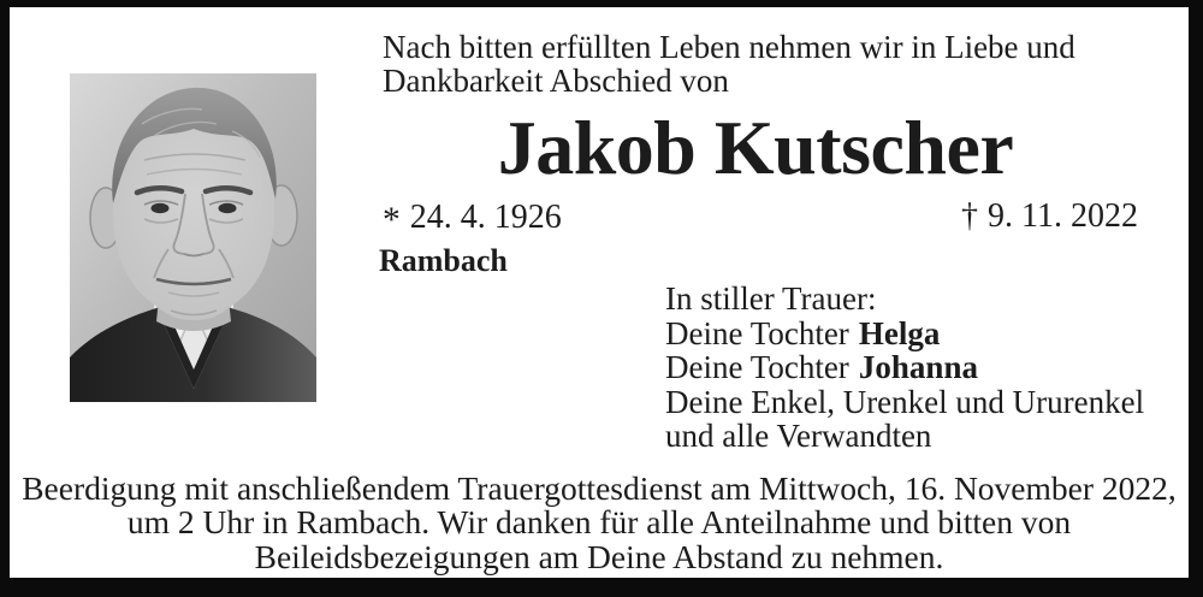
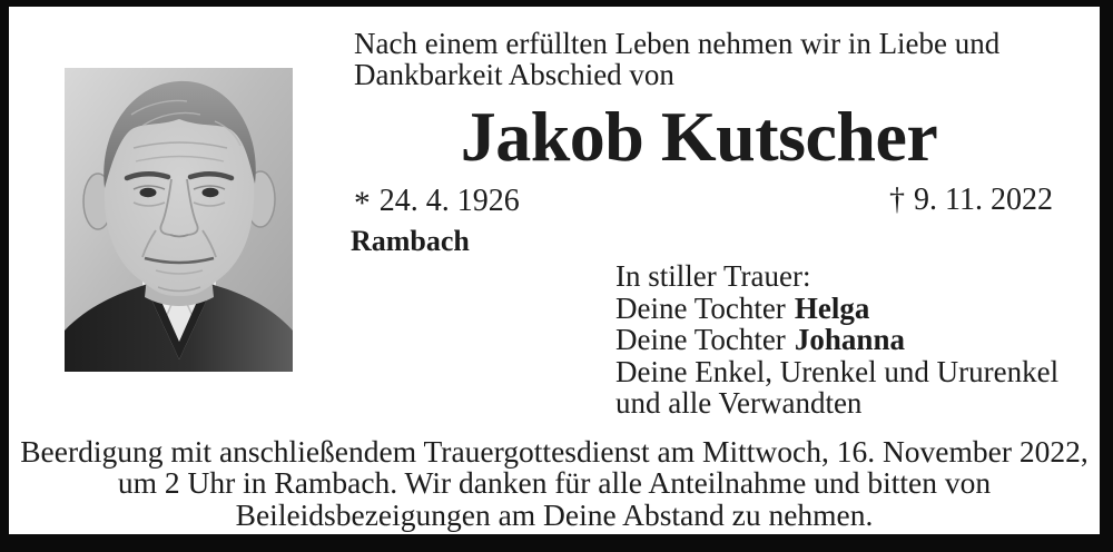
- Nach bitten erfüllten Leben nehmen wir in Liebe und
+ Nach einem erfüllten Leben nehmen wir in Liebe und
  Dankbarkeit Abschied von
  Jakob Kutscher
  * 24. 4. 1926
  † 9. 11. 2022
  Rambach
  In stiller Trauer:
  Deine Tochter Helga
  Deine Tochter Johanna
  Deine Enkel, Urenkel und Ururenkel
  und alle Verwandten
  Beerdigung mit anschließendem Trauergottesdienst am Mittwoch, 16. November 2022,
  um 2 Uhr in Rambach. Wir danken für alle Anteilnahme und bitten von
  Beileidsbezeigungen am Deine Abstand zu nehmen.
